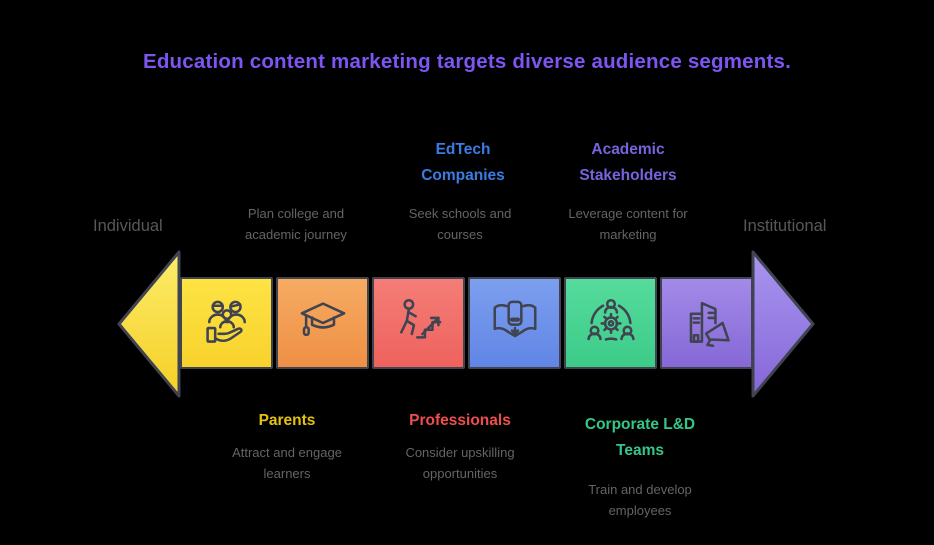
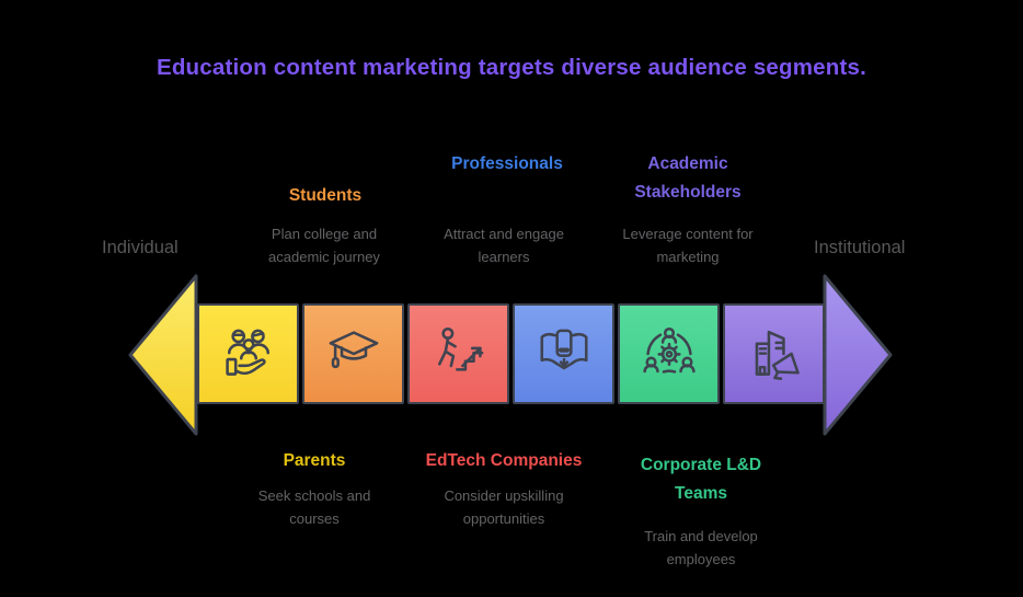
  Education content marketing targets diverse audience segments.
  Individual
  Institutional
+ Students
  Plan college and academic journey
- EdTech Companies
+ Professionals
- Seek schools and courses
+ Attract and engage learners
  Academic Stakeholders
  Leverage content for marketing
  Parents
- Attract and engage learners
+ Seek schools and courses
- Professionals
+ EdTech Companies
  Consider upskilling opportunities
  Corporate L&D Teams
  Train and develop employees
